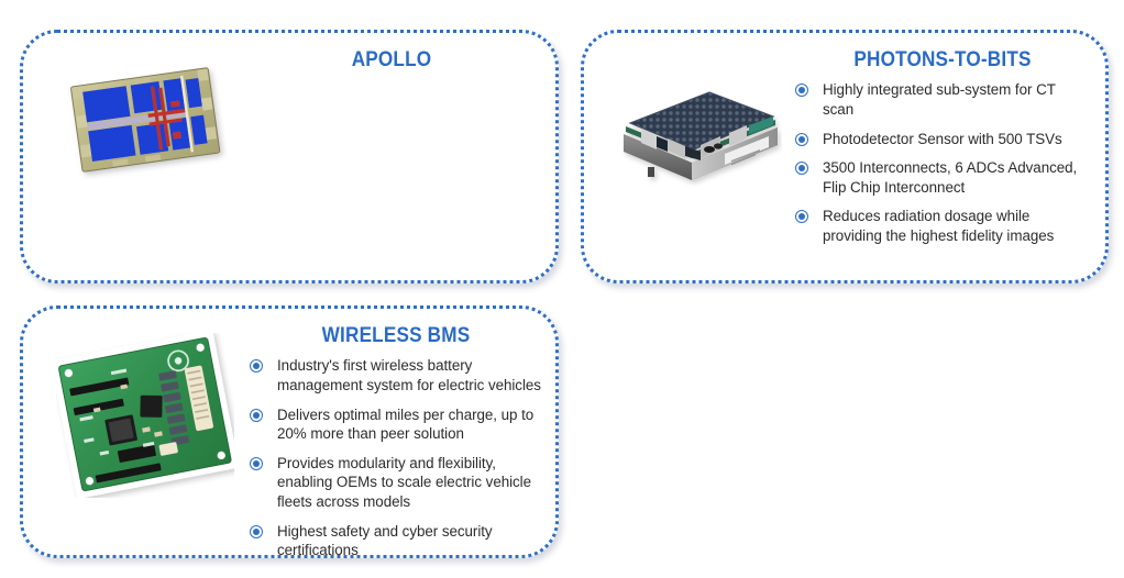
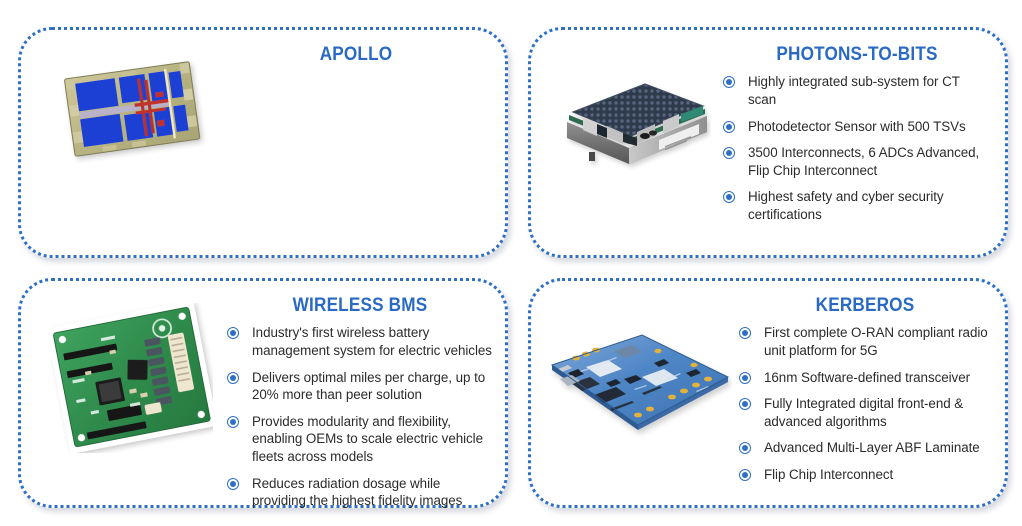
  APOLLO
  PHOTONS-TO-BITS
  Highly integrated sub-system for CT scan
  Photodetector Sensor with 500 TSVs
  3500 Interconnects, 6 ADCs Advanced, Flip Chip Interconnect
- Reduces radiation dosage while providing the highest fidelity images
+ Highest safety and cyber security certifications
  WIRELESS BMS
  Industry's first wireless battery management system for electric vehicles
  Delivers optimal miles per charge, up to 20% more than peer solution
  Provides modularity and flexibility, enabling OEMs to scale electric vehicle fleets across models
- Highest safety and cyber security certifications
+ Reduces radiation dosage while providing the highest fidelity images
+ KERBEROS
+ First complete O-RAN compliant radio unit platform for 5G
+ 16nm Software-defined transceiver
+ Fully Integrated digital front-end & advanced algorithms
+ Advanced Multi-Layer ABF Laminate
+ Flip Chip Interconnect
